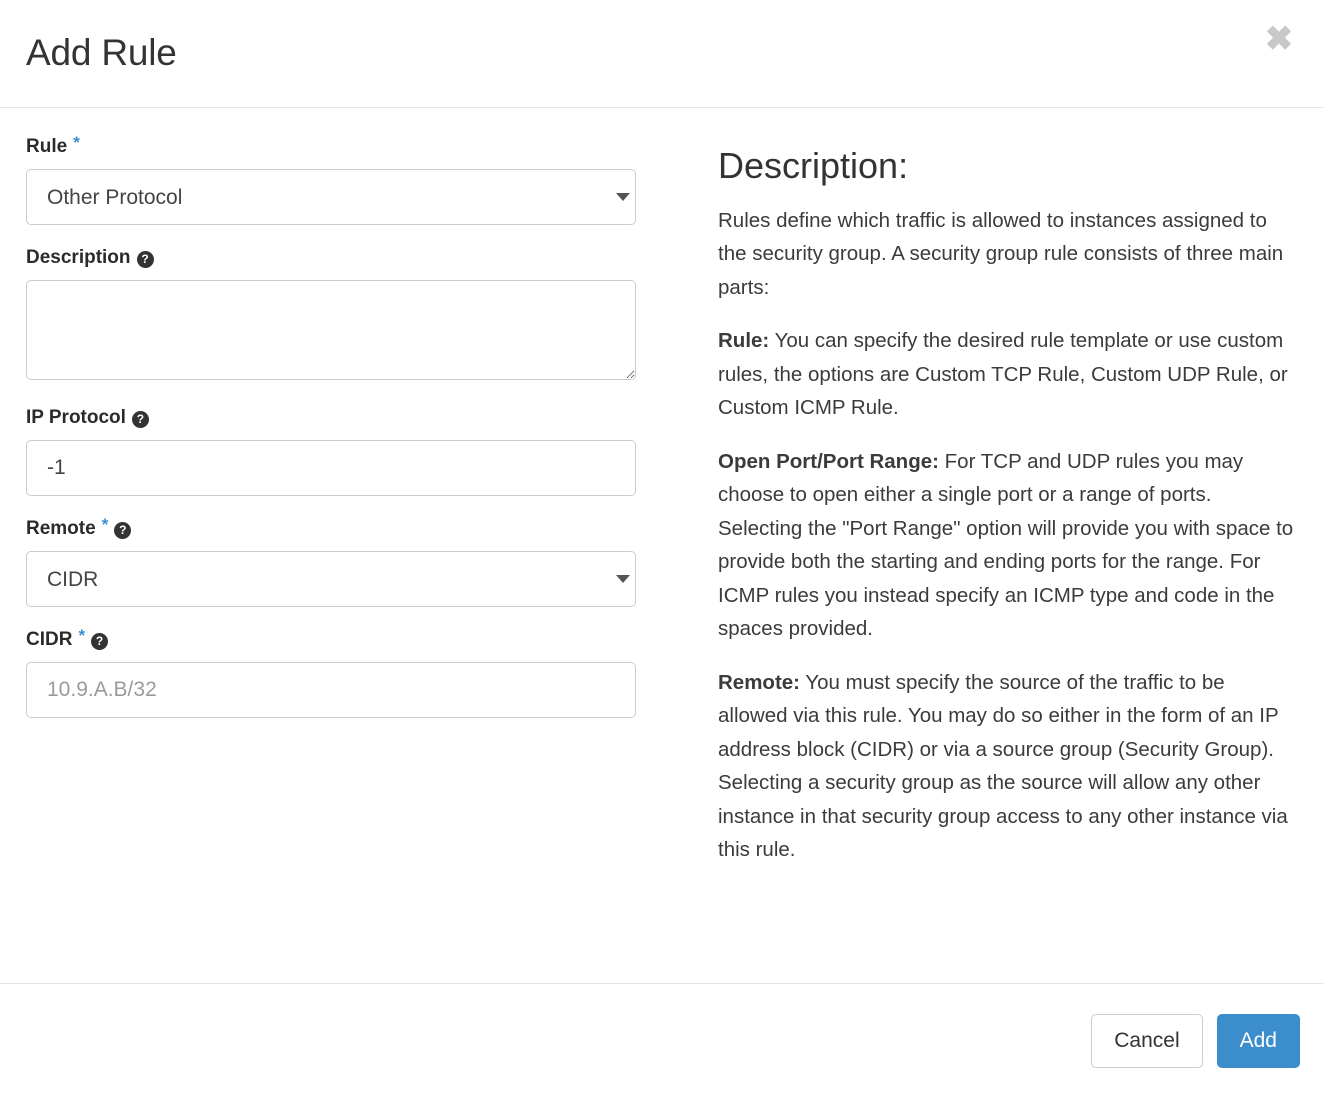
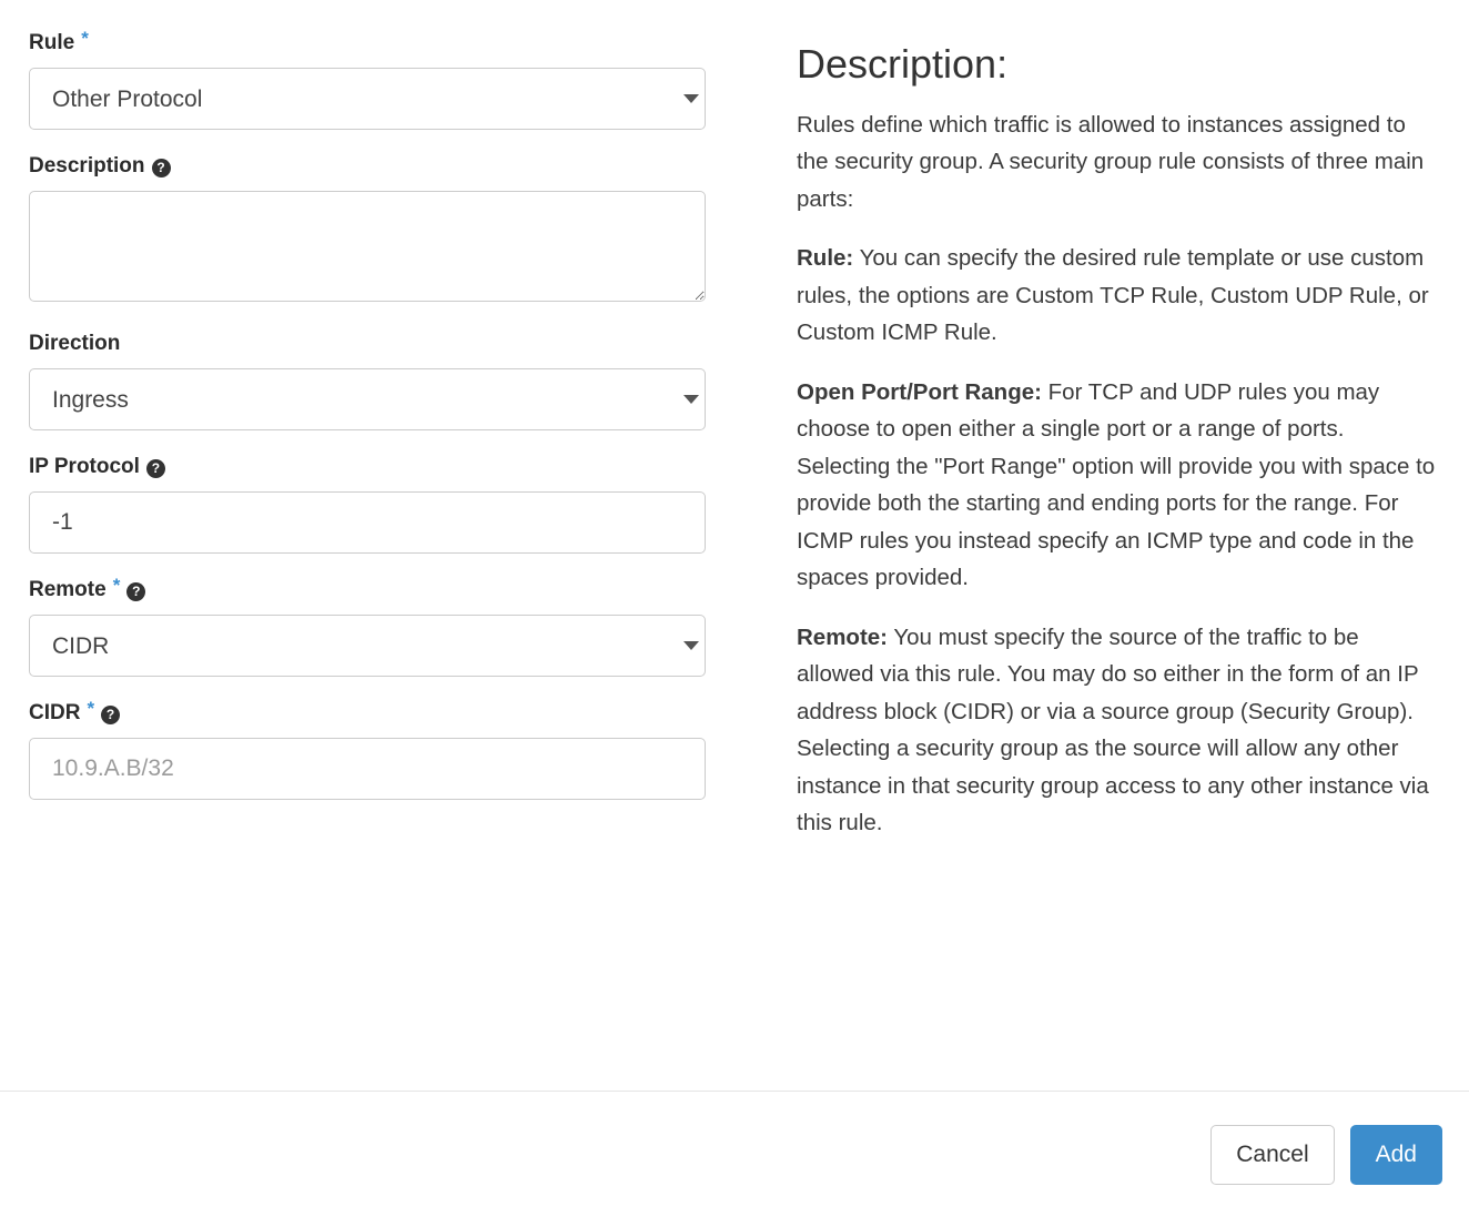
- Add Rule
- ✖
  Rule
  *
  Other Protocol
  Description
  ?
+ Direction
+ Ingress
  IP Protocol
  ?
  -1
  Remote
  *
  ?
  CIDR
  CIDR
  *
  ?
  10.9.A.B/32
  Description:
  Rules define which traffic is allowed to instances assigned to the security group. A security group rule consists of three main parts:
  Rule: You can specify the desired rule template or use custom rules, the options are Custom TCP Rule, Custom UDP Rule, or Custom ICMP Rule.
  Open Port/Port Range: For TCP and UDP rules you may choose to open either a single port or a range of ports. Selecting the "Port Range" option will provide you with space to provide both the starting and ending ports for the range. For ICMP rules you instead specify an ICMP type and code in the spaces provided.
  Remote: You must specify the source of the traffic to be allowed via this rule. You may do so either in the form of an IP address block (CIDR) or via a source group (Security Group). Selecting a security group as the source will allow any other instance in that security group access to any other instance via this rule.
  Cancel
  Add
